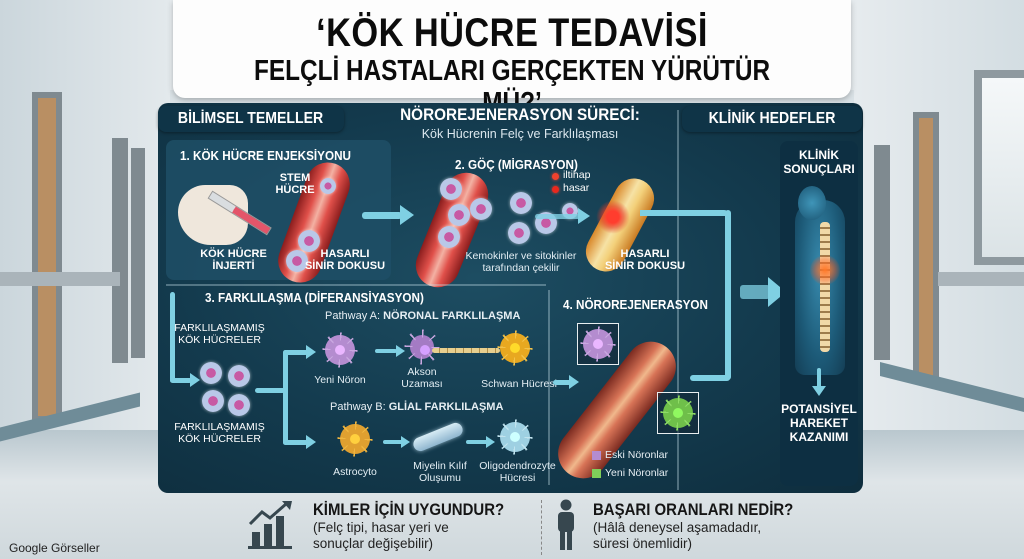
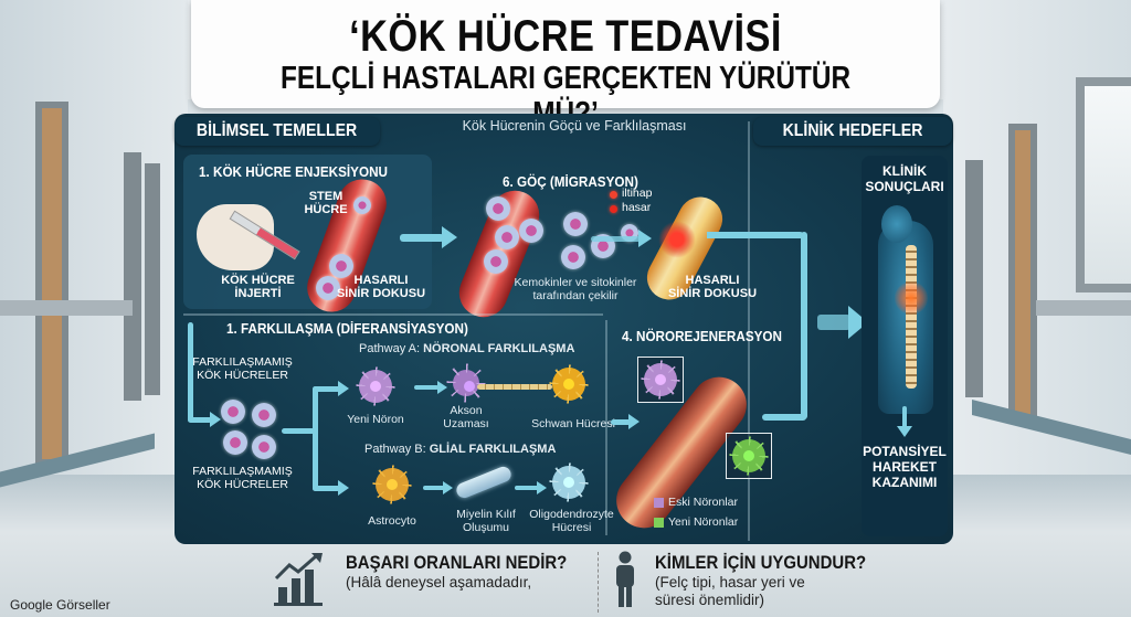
  ‘KÖK HÜCRE TEDAVİSİ
  FELÇLİ HASTALARI GERÇEKTEN YÜRÜTÜR
  BİLİMSEL TEMELLER
- NÖROREJENERASYON SÜRECİ:
- Kök Hücrenin Felç ve Farklılaşması
+ Kök Hücrenin Göçü ve Farklılaşması
  KLİNİK HEDEFLER
  1. KÖK HÜCRE ENJEKSİYONU
  STEM
  HÜCRE
  KÖK HÜCRE
  İNJERTİ
  HASARLI
  SİNİR DOKUSU
- 2. GÖÇ (MİGRASYON)
+ 6. GÖÇ (MİGRASYON)
  iltihap
  hasar
  Kemokinler ve sitokinler
  tarafından çekilir
  HASARLI
  SİNİR DOKUSU
- 3. FARKLILAŞMA (DİFERANSİYASYON)
+ 1. FARKLILAŞMA (DİFERANSİYASYON)
  FARKLILAŞMAMIŞ
  KÖK HÜCRELER
  FARKLILAŞMAMIŞ
  KÖK HÜCRELER
  Pathway A: NÖRONAL FARKLILAŞMA
  Yeni Nöron
  Akson Uzaması
  Schwan Hücres
  Pathway B: GLİAL FARKLILAŞMA
  Astrocyto
  Miyelin Kılıf Oluşumu
  Oligodendrozyte Hücresi
  4. NÖROREJENERASYON
  Eski Nöronlar
  Yeni Nöronlar
  KLİNİK
  SONUÇLARI
  POTANSİYEL
  HAREKET
  KAZANIMI
- KİMLER İÇİN UYGUNDUR?
+ BAŞARI ORANLARI NEDİR?
- (Felç tipi, hasar yeri ve
+ (Hâlâ deneysel aşamadadır,
- sonuçlar değişebilir)
- BAŞARI ORANLARI NEDİR?
+ KİMLER İÇİN UYGUNDUR?
- (Hâlâ deneysel aşamadadır,
+ (Felç tipi, hasar yeri ve
  süresi önemlidir)
  Google Görseller
